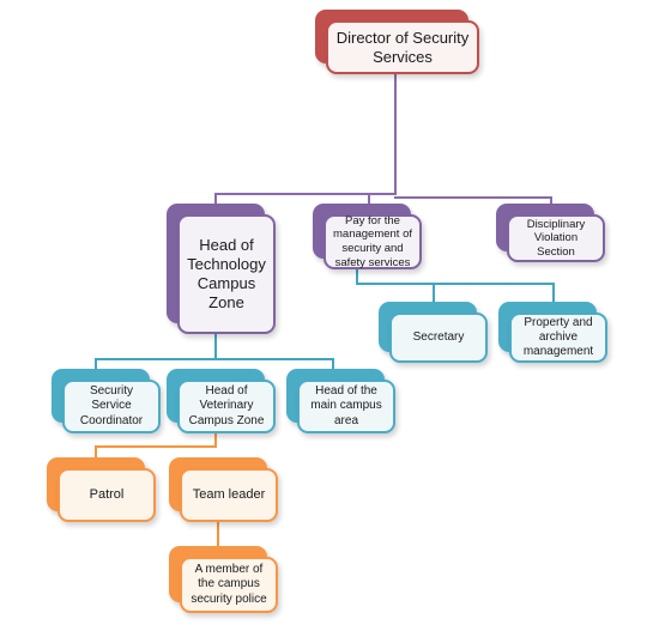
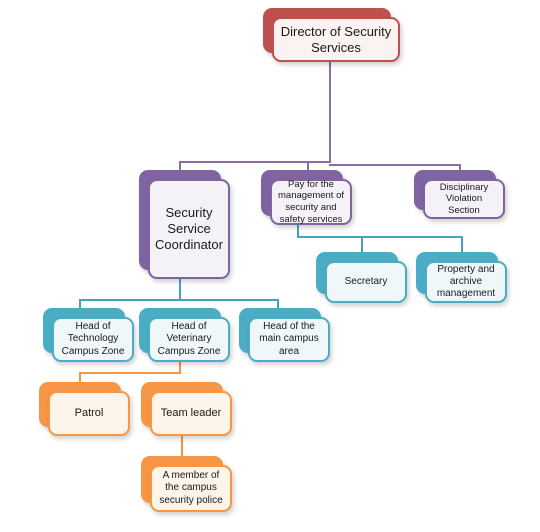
  Director of Security Services
- Head of Technology Campus Zone
+ Security Service Coordinator
  Pay for the management of security and safety services
  Disciplinary Violation Section
  Secretary
  Property and archive management
- Security Service Coordinator
+ Head of Technology Campus Zone
  Head of Veterinary Campus Zone
  Head of the main campus area
  Patrol
  Team leader
  A member of the campus security police
